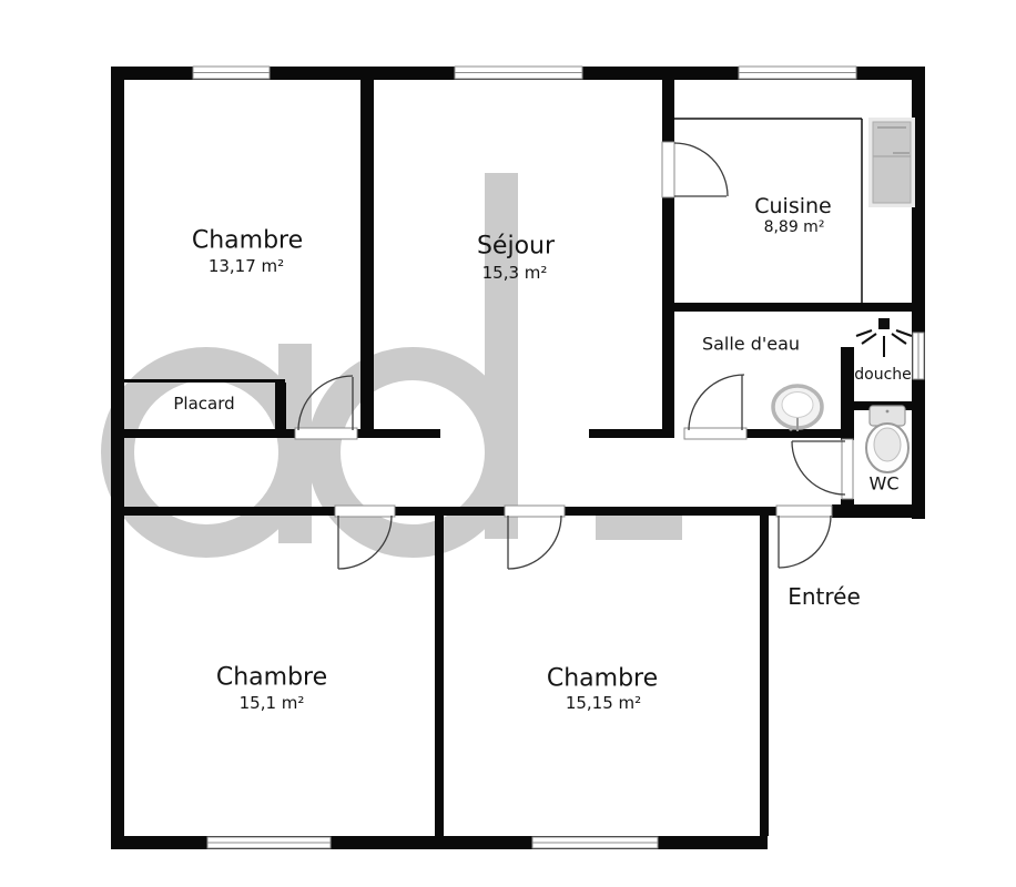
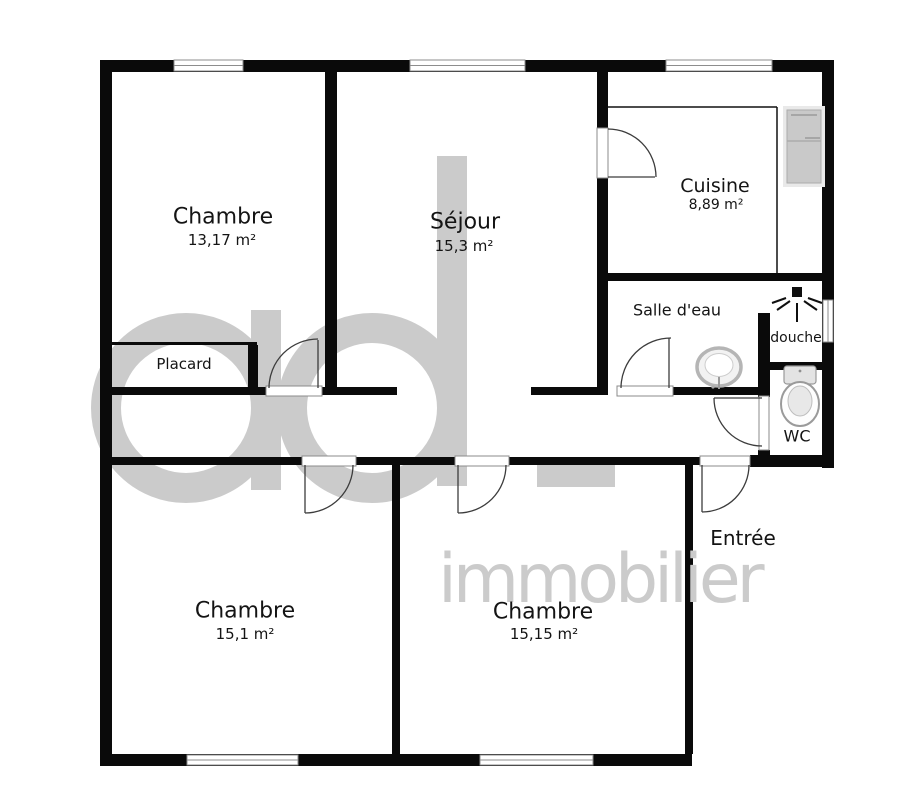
+ immobilier
  Chambre
  13,17 m²
  Séjour
  15,3 m²
  Cuisine
  8,89 m²
  Salle d'eau
  douche
  WC
  Placard
  Entrée
  Chambre
  15,1 m²
  Chambre
  15,15 m²
